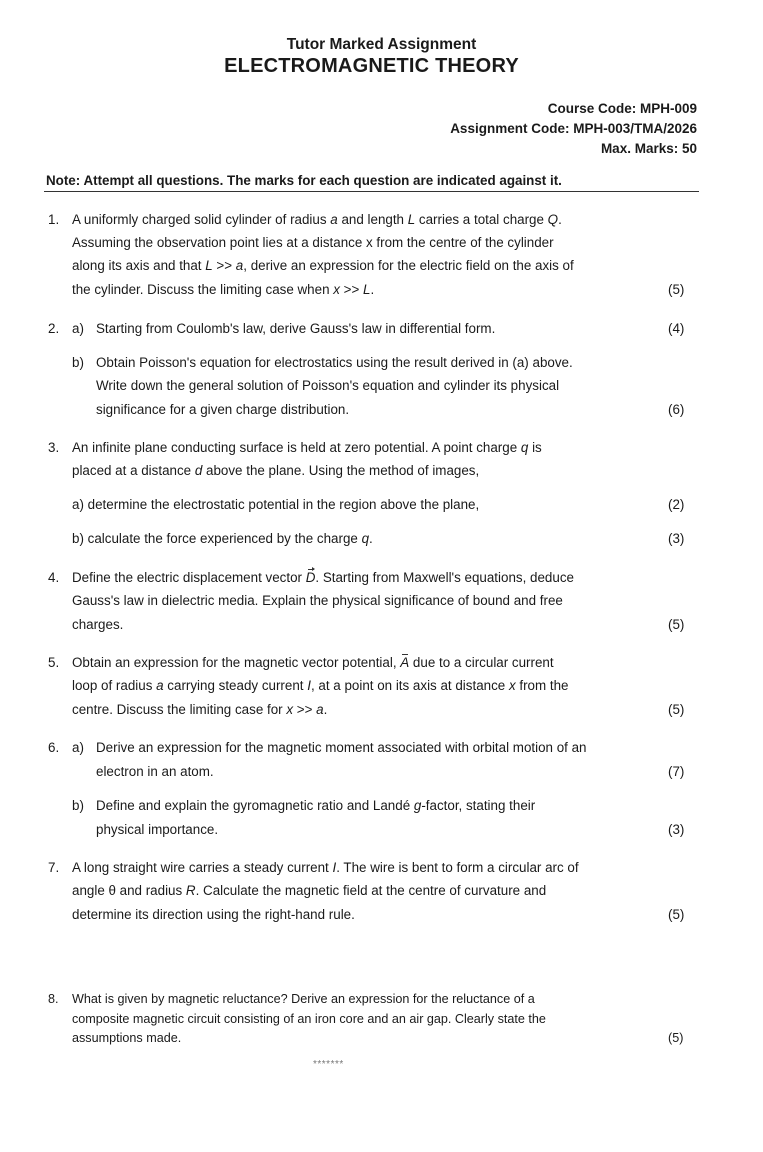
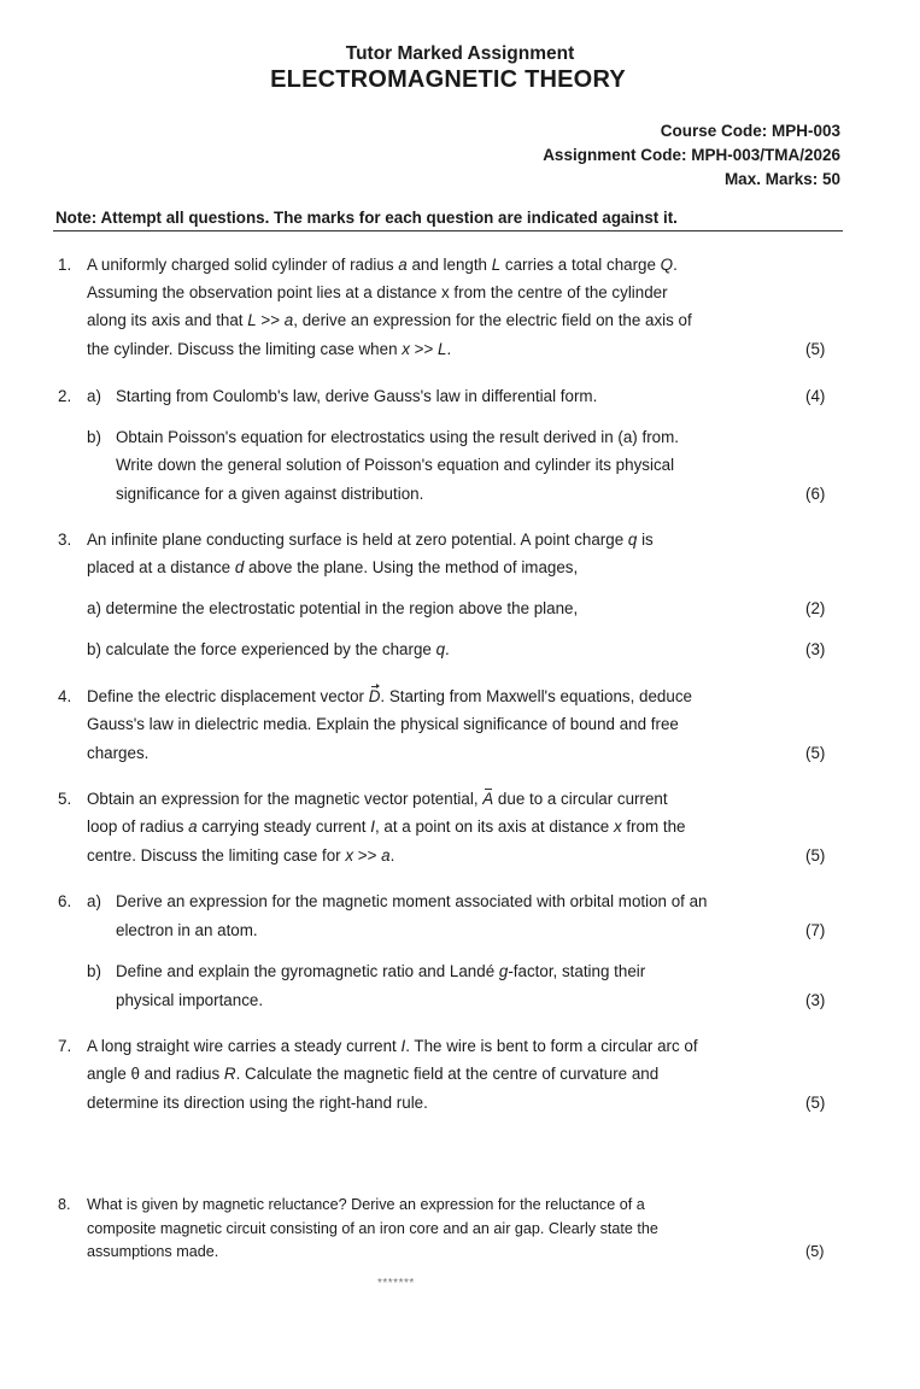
  Tutor Marked Assignment
  ELECTROMAGNETIC THEORY
- Course Code: MPH-009
+ Course Code: MPH-003
  Assignment Code: MPH-003/TMA/2026
  Max. Marks: 50
  Note: Attempt all questions. The marks for each question are indicated against it.
  1.
  A uniformly charged solid cylinder of radius a and length L carries a total charge Q.
  Assuming the observation point lies at a distance x from the centre of the cylinder
  along its axis and that L >> a, derive an expression for the electric field on the axis of
  the cylinder. Discuss the limiting case when x >> L.
  (5)
  2.
  a)
  Starting from Coulomb's law, derive Gauss's law in differential form.
  (4)
  b)
- Obtain Poisson's equation for electrostatics using the result derived in (a) above.
+ Obtain Poisson's equation for electrostatics using the result derived in (a) from.
  Write down the general solution of Poisson's equation and cylinder its physical
- significance for a given charge distribution.
+ significance for a given against distribution.
  (6)
  3.
  An infinite plane conducting surface is held at zero potential. A point charge q is
  placed at a distance d above the plane. Using the method of images,
  a) determine the electrostatic potential in the region above the plane,
  (2)
  b) calculate the force experienced by the charge q.
  (3)
  4.
  Define the electric displacement vector D. Starting from Maxwell's equations, deduce
  Gauss's law in dielectric media. Explain the physical significance of bound and free
  charges.
  (5)
  5.
  Obtain an expression for the magnetic vector potential, A due to a circular current
  loop of radius a carrying steady current I, at a point on its axis at distance x from the
  centre. Discuss the limiting case for x >> a.
  (5)
  6.
  a)
  Derive an expression for the magnetic moment associated with orbital motion of an
  electron in an atom.
  (7)
  b)
  Define and explain the gyromagnetic ratio and Landé g-factor, stating their
  physical importance.
  (3)
  7.
  A long straight wire carries a steady current I. The wire is bent to form a circular arc of
  angle θ and radius R. Calculate the magnetic field at the centre of curvature and
  determine its direction using the right-hand rule.
  (5)
  8.
  What is given by magnetic reluctance? Derive an expression for the reluctance of a
  composite magnetic circuit consisting of an iron core and an air gap. Clearly state the
  assumptions made.
  (5)
  *******
